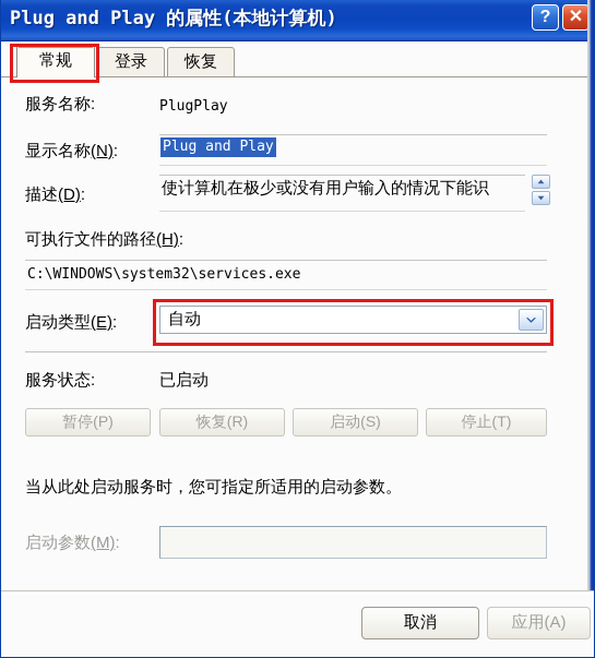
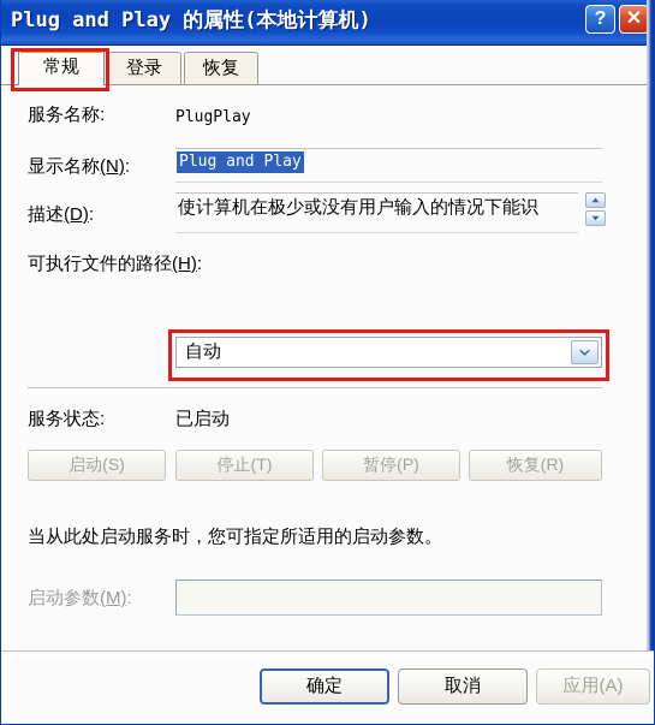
  Plug and Play 的属性(本地计算机)
  ?
  ✕
  常规
  登录
  恢复
  服务名称:
  PlugPlay
  显示名称(N):
  Plug and Play
  描述(D):
  使计算机在极少或没有用户输入的情况下能识
  可执行文件的路径(H):
- C:\WINDOWS\system32\services.exe
- 启动类型(E):
  自动
  服务状态:
  已启动
- 暂停(P)
+ 启动(S)
- 恢复(R)
+ 停止(T)
- 启动(S)
+ 暂停(P)
- 停止(T)
+ 恢复(R)
  当从此处启动服务时，您可指定所适用的启动参数。
  启动参数(M):
+ 确定
  取消
  应用(A)
